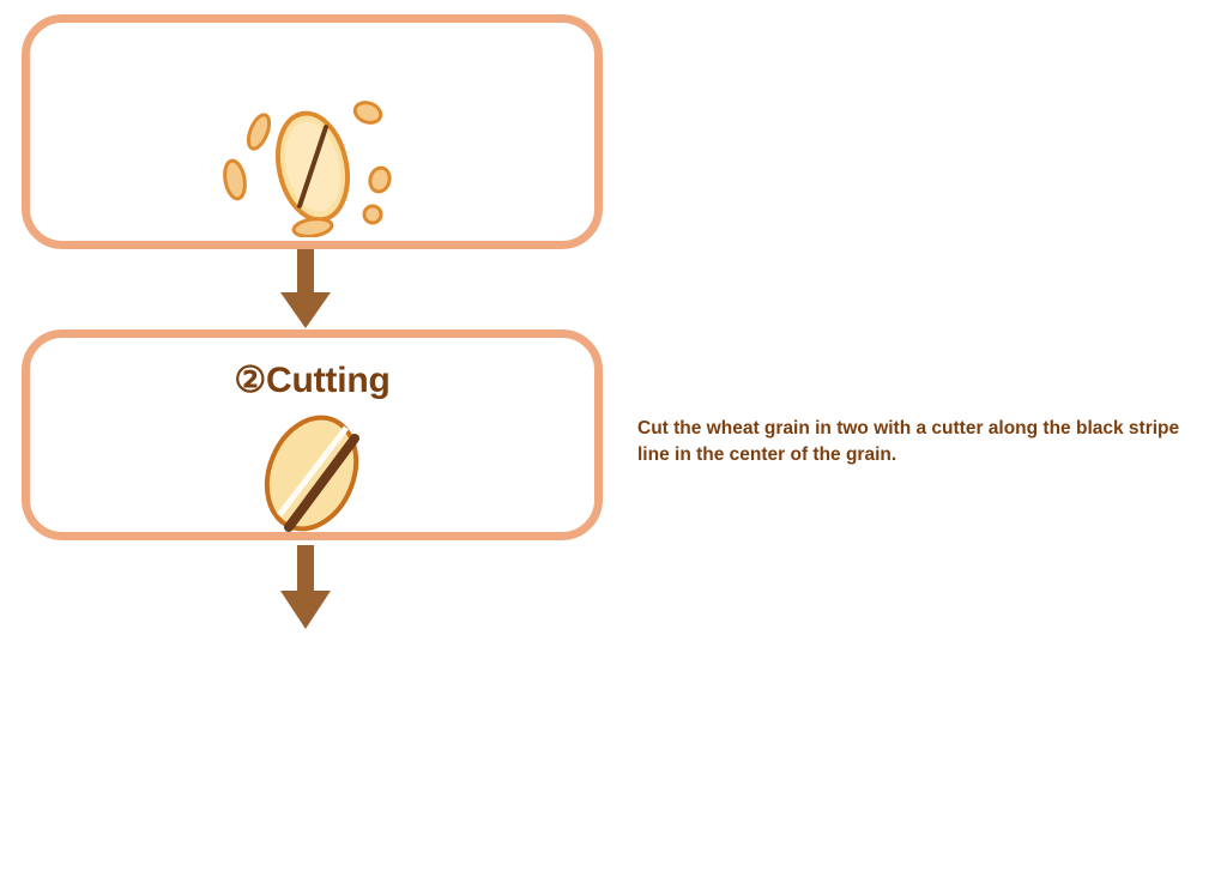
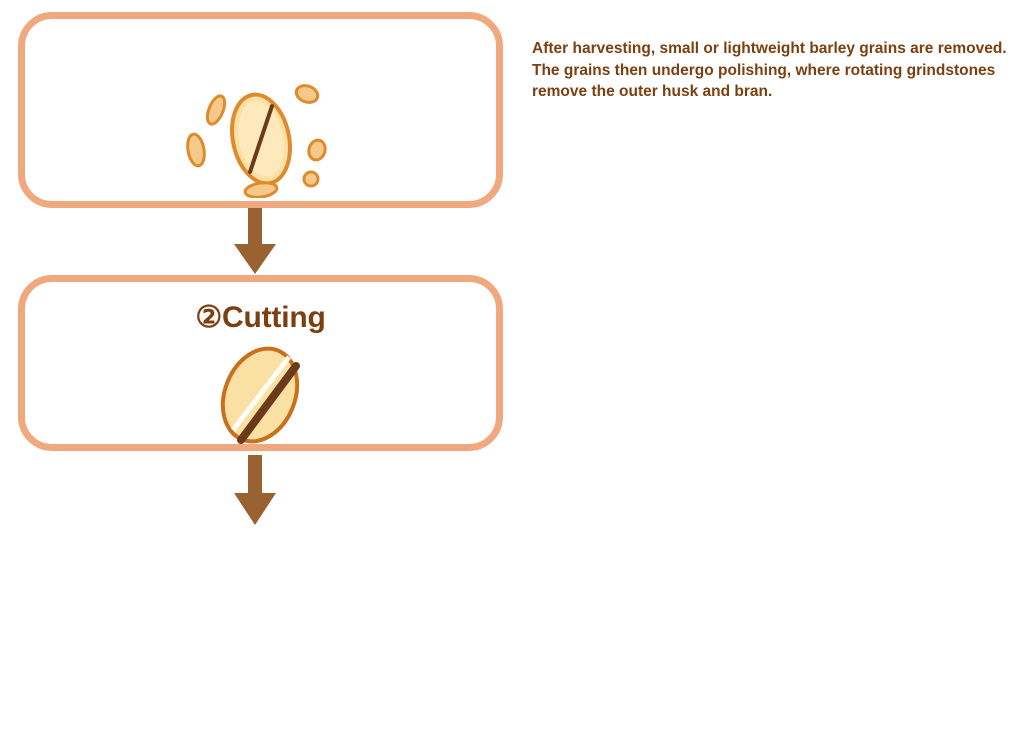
+ After harvesting, small or lightweight barley grains are removed.
+ The grains then undergo polishing, where rotating grindstones remove the outer husk and bran.
  ②Cutting
- Cut the wheat grain in two with a cutter along the black stripe line in the center of the grain.
